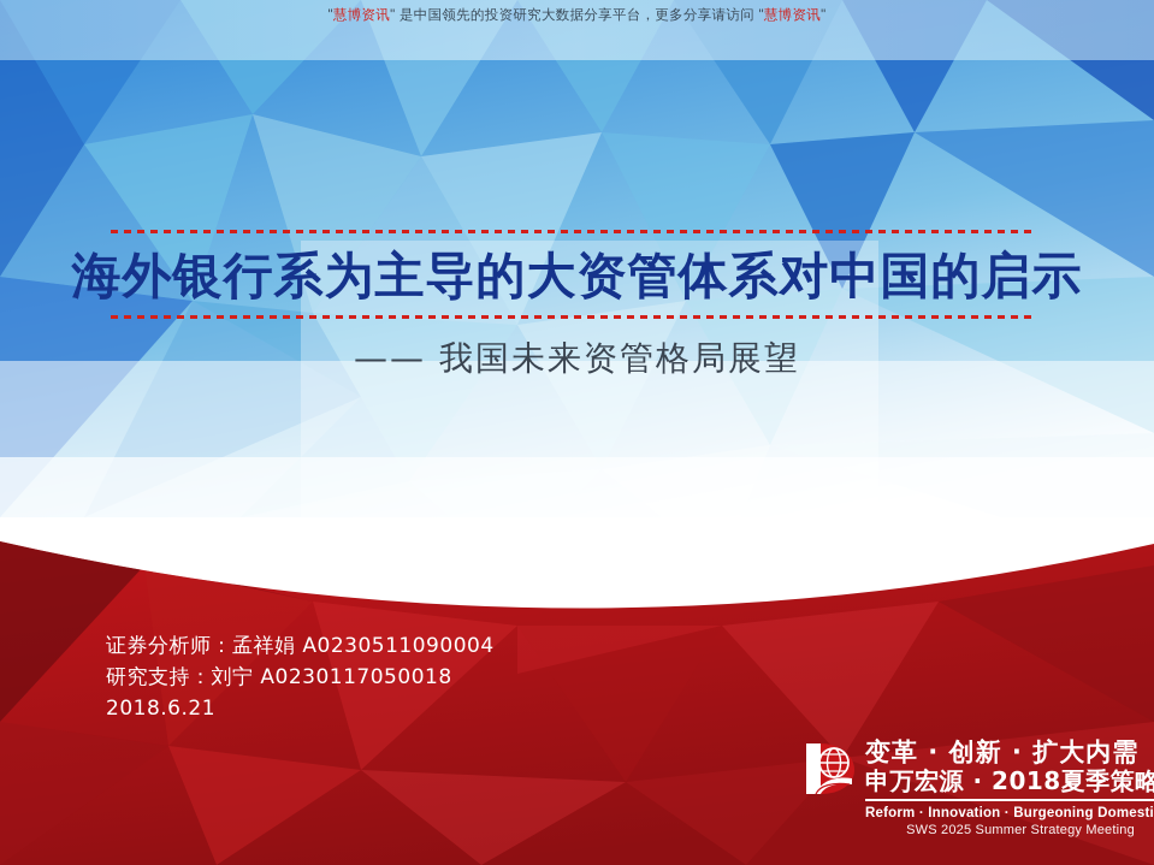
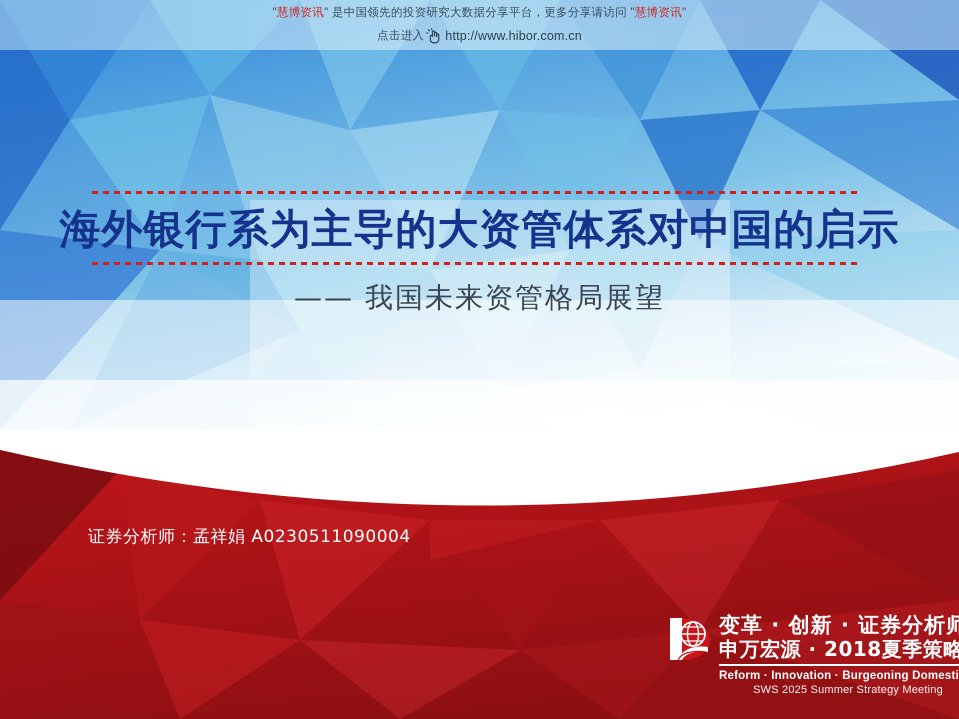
  "慧博资讯" 是中国领先的投资研究大数据分享平台，更多分享请访问 "慧博资讯"
+ 点击进入
+ http://www.hibor.com.cn
  海外银行系为主导的大资管体系对中国的启示
  —— 我国未来资管格局展望
  证券分析师：孟祥娟 A0230511090004
- 研究支持：刘宁 A0230117050018
- 2018.6.21
- 变革 · 创新 · 扩大内需
+ 变革 · 创新 · 证券分析师
  申万宏源 · 2018夏季策略
  Reform · Innovation · Burgeoning Domesti
  SWS 2025 Summer Strategy Meeting
